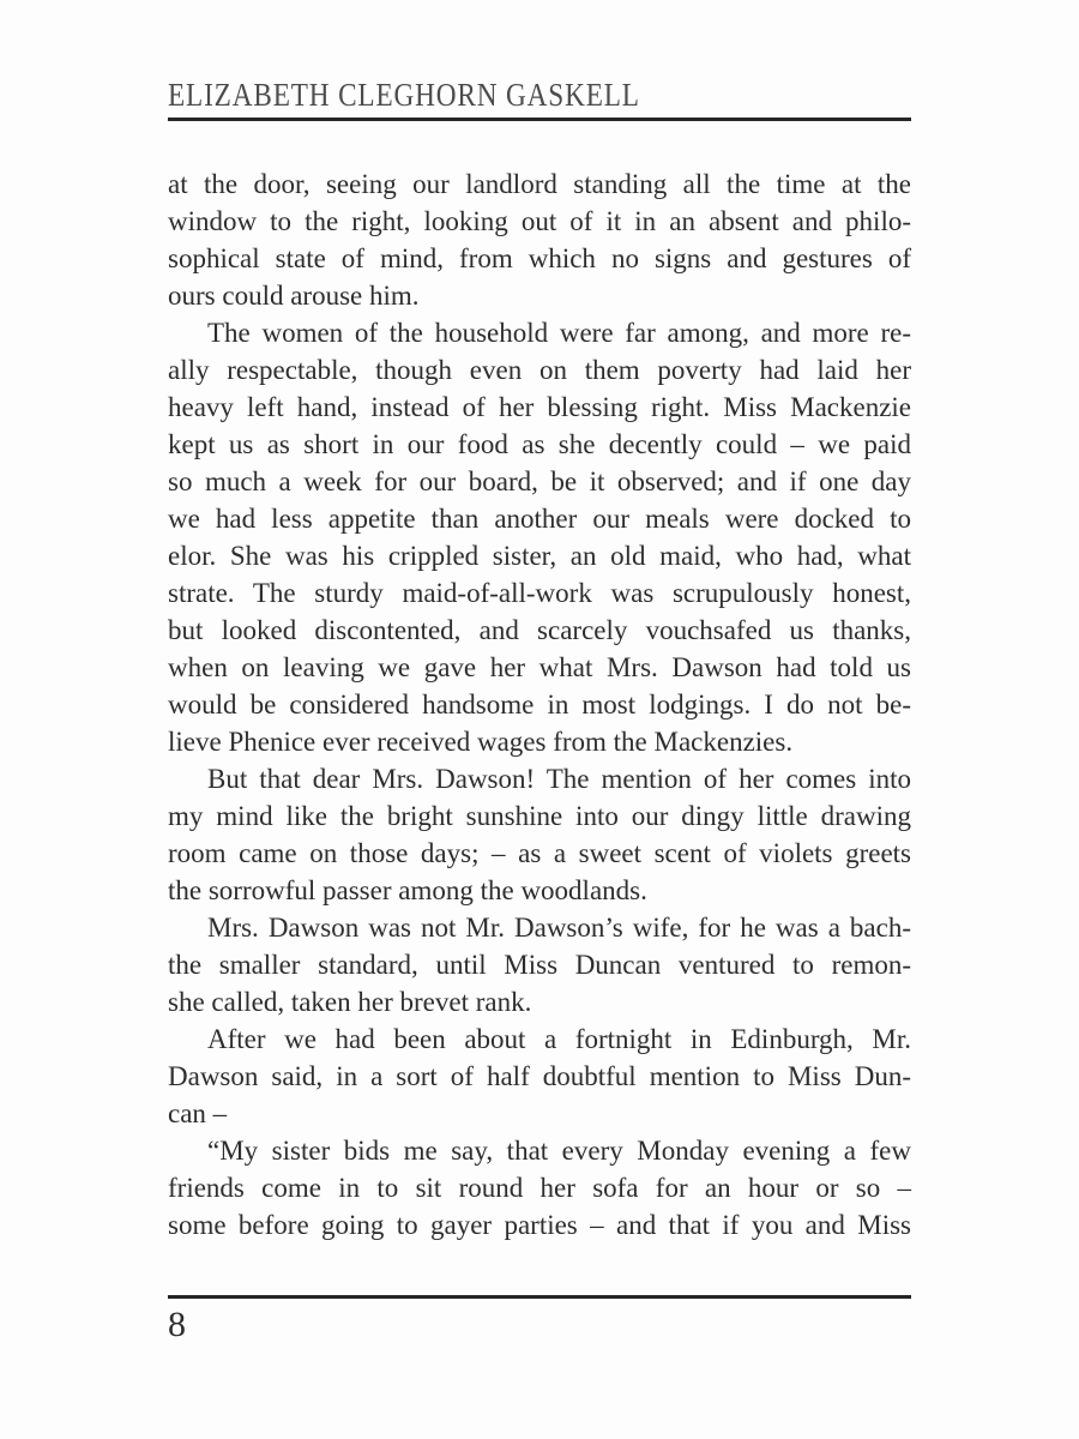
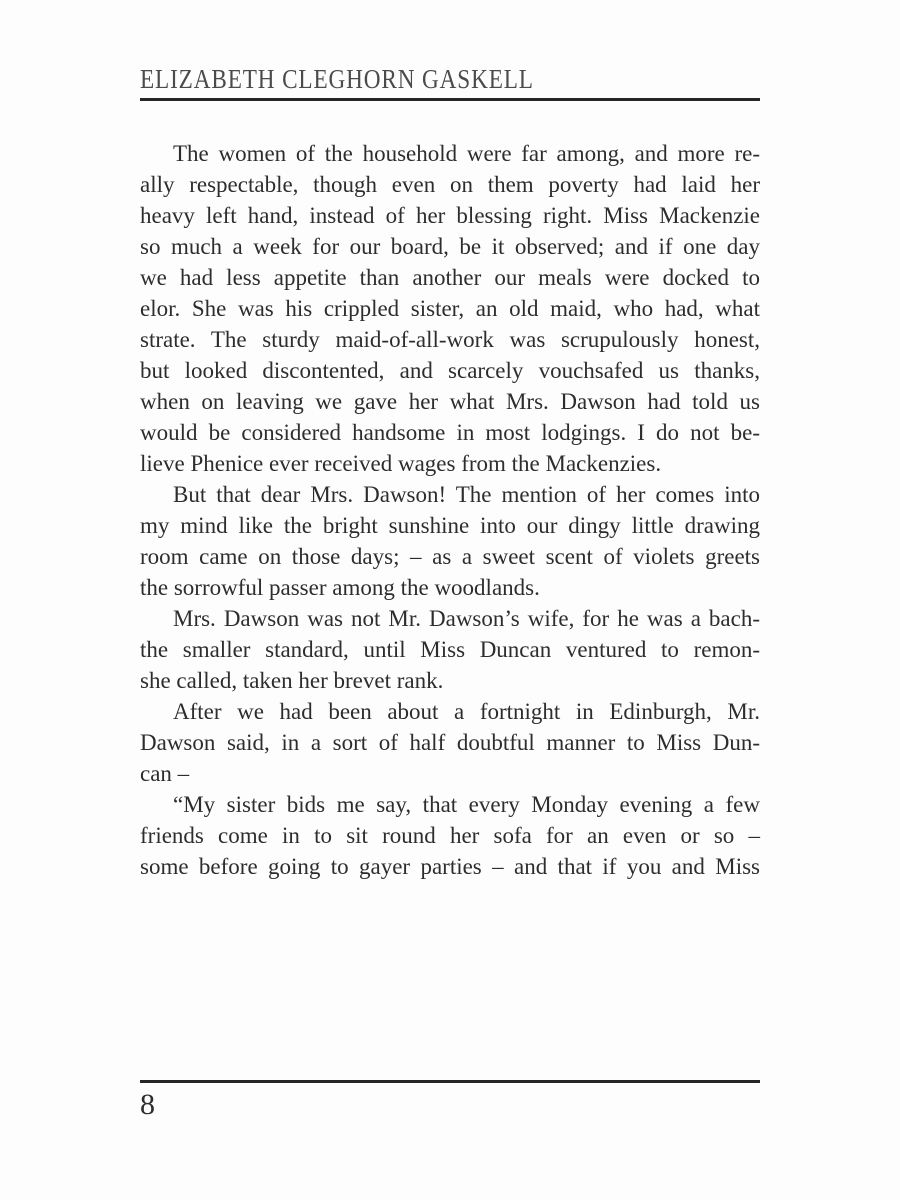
  ELIZABETH CLEGHORN GASKELL
- at the door, seeing our landlord standing all the time at the
- window to the right, looking out of it in an absent and philo-
- sophical state of mind, from which no signs and gestures of
- ours could arouse him.
  The women of the household were far among, and more re-
  ally respectable, though even on them poverty had laid her
  heavy left hand, instead of her blessing right. Miss Mackenzie
- kept us as short in our food as she decently could – we paid
  so much a week for our board, be it observed; and if one day
  we had less appetite than another our meals were docked to
  elor. She was his crippled sister, an old maid, who had, what
  strate. The sturdy maid-of-all-work was scrupulously honest,
  but looked discontented, and scarcely vouchsafed us thanks,
  when on leaving we gave her what Mrs. Dawson had told us
  would be considered handsome in most lodgings. I do not be-
  lieve Phenice ever received wages from the Mackenzies.
  But that dear Mrs. Dawson! The mention of her comes into
  my mind like the bright sunshine into our dingy little drawing
  room came on those days; – as a sweet scent of violets greets
  the sorrowful passer among the woodlands.
  Mrs. Dawson was not Mr. Dawson’s wife, for he was a bach-
  the smaller standard, until Miss Duncan ventured to remon-
  she called, taken her brevet rank.
  After we had been about a fortnight in Edinburgh, Mr.
- Dawson said, in a sort of half doubtful mention to Miss Dun-
+ Dawson said, in a sort of half doubtful manner to Miss Dun-
  can –
  “My sister bids me say, that every Monday evening a few
- friends come in to sit round her sofa for an hour or so –
+ friends come in to sit round her sofa for an even or so –
  some before going to gayer parties – and that if you and Miss
  8
